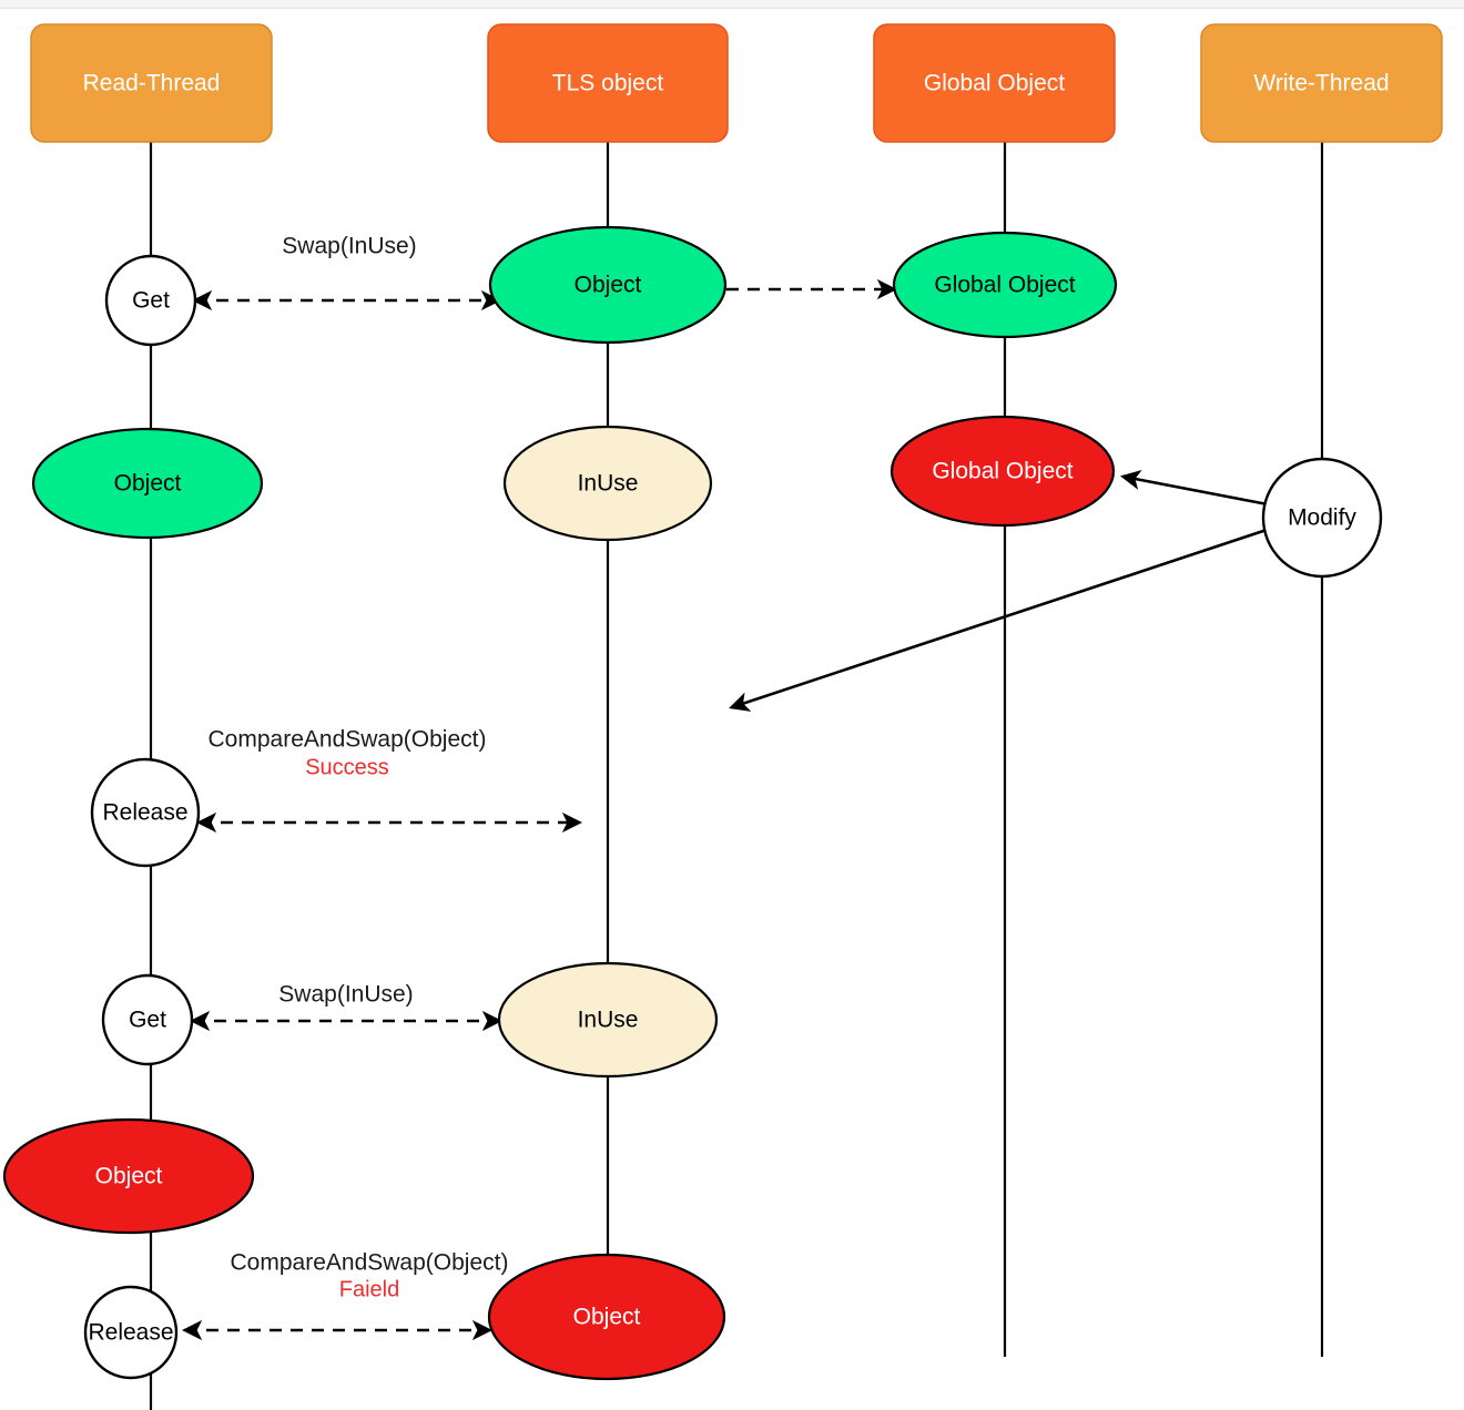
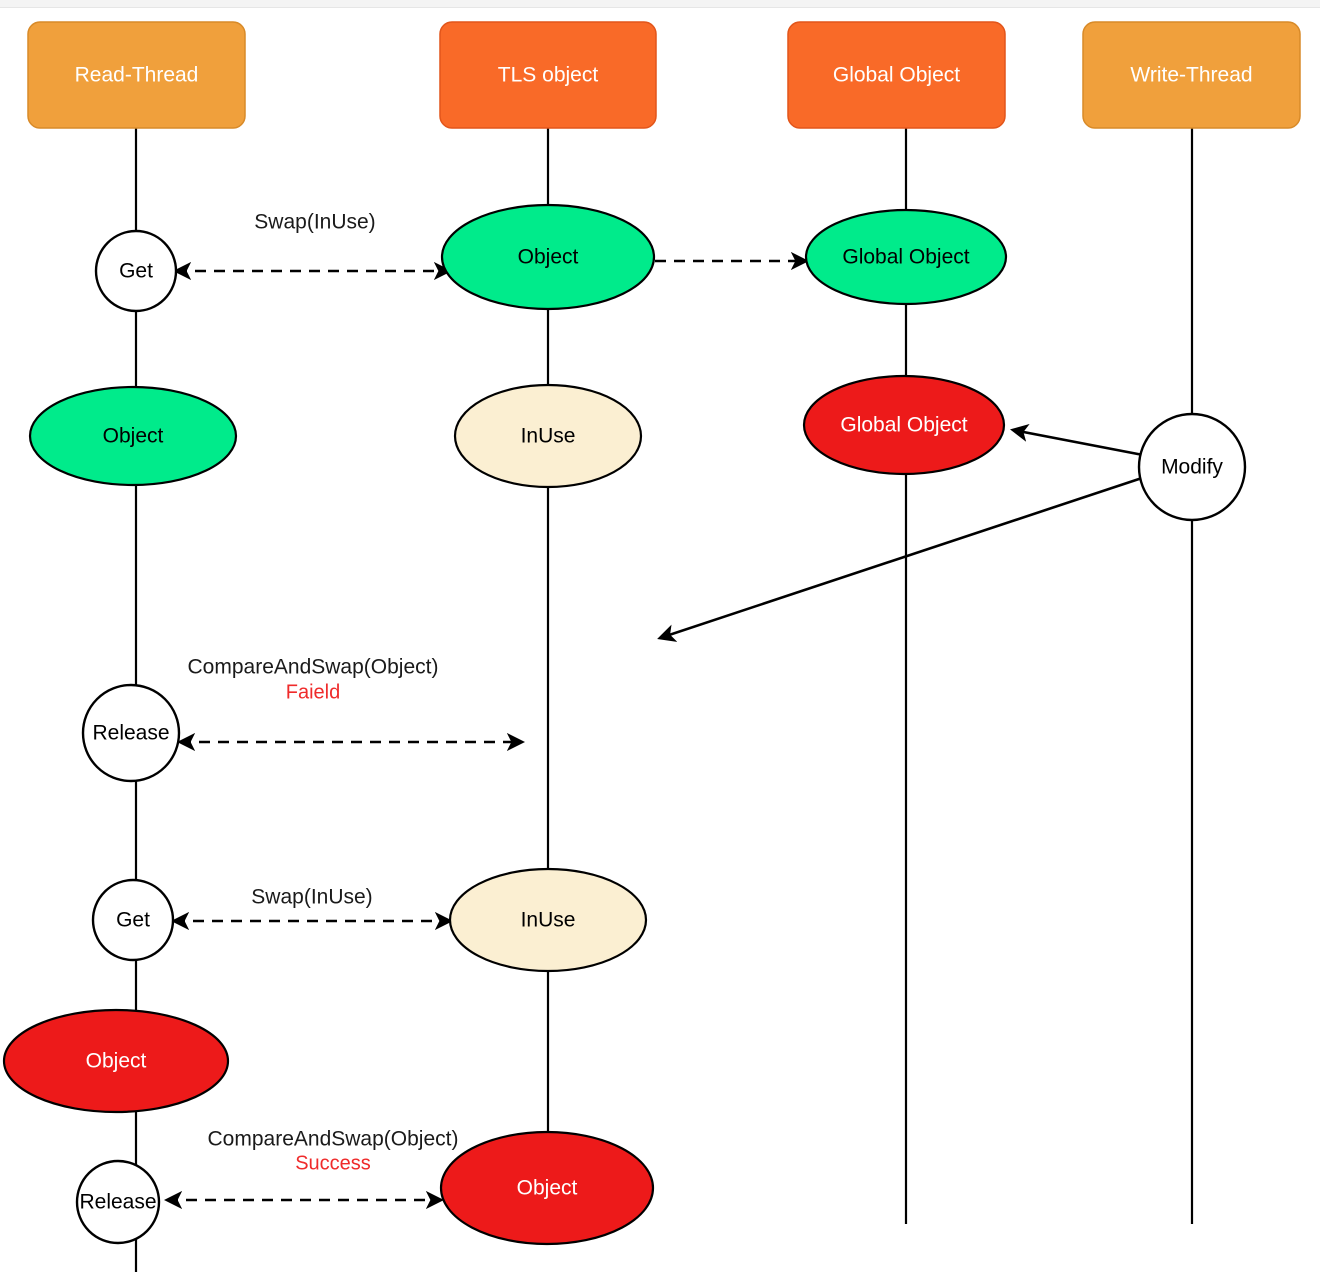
  Get
  Object
  Global Object
  Object
  InUse
  Global Object
  Modify
  Release
  Get
  InUse
  Object
  Release
  Object
  Read-Thread
  TLS object
  Global Object
  Write-Thread
  Swap(InUse)
  CompareAndSwap(Object)
- Success
+ Faield
  Swap(InUse)
  CompareAndSwap(Object)
- Faield
+ Success
